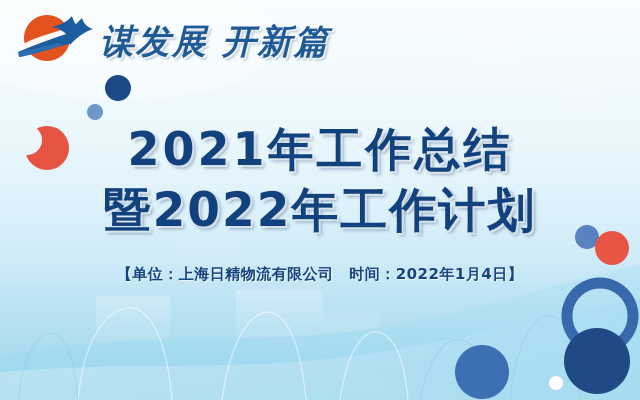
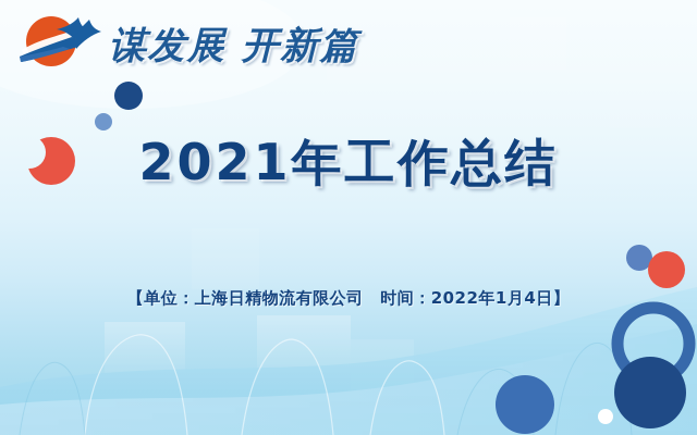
  谋发展 开新篇
  2021年工作总结
- 暨2022年工作计划
  【单位：上海日精物流有限公司 时间：2022年1月4日】
